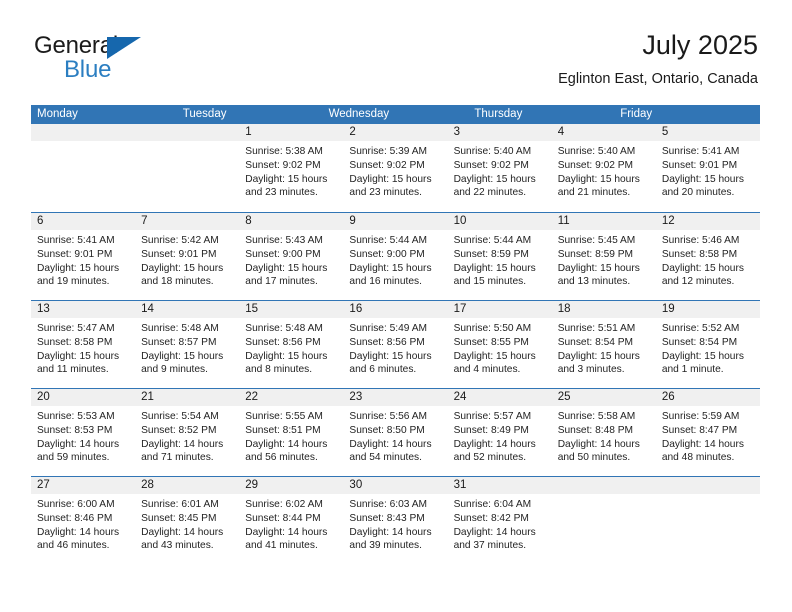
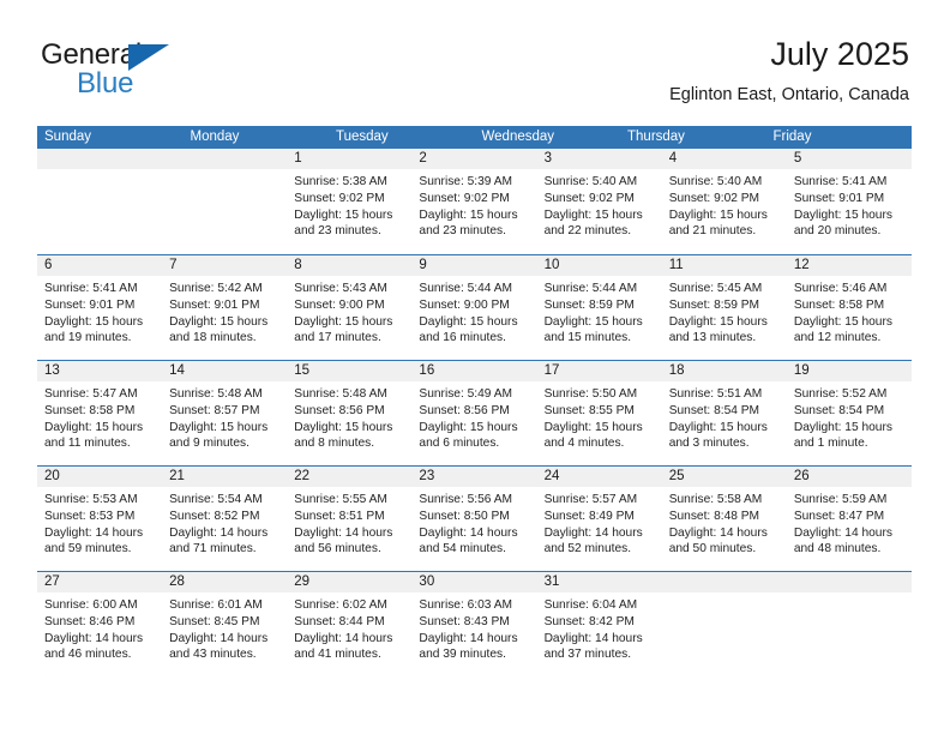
  General
  Blue
  July 2025
  Eglinton East, Ontario, Canada
+ Sunday
  Monday
  Tuesday
  Wednesday
  Thursday
  Friday
  1
  Sunrise: 5:38 AM
  Sunset: 9:02 PM
  Daylight: 15 hours
  and 23 minutes.
  2
  Sunrise: 5:39 AM
  Sunset: 9:02 PM
  Daylight: 15 hours
  and 23 minutes.
  3
  Sunrise: 5:40 AM
  Sunset: 9:02 PM
  Daylight: 15 hours
  and 22 minutes.
  4
  Sunrise: 5:40 AM
  Sunset: 9:02 PM
  Daylight: 15 hours
  and 21 minutes.
  5
  Sunrise: 5:41 AM
  Sunset: 9:01 PM
  Daylight: 15 hours
  and 20 minutes.
  6
  Sunrise: 5:41 AM
  Sunset: 9:01 PM
  Daylight: 15 hours
  and 19 minutes.
  7
  Sunrise: 5:42 AM
  Sunset: 9:01 PM
  Daylight: 15 hours
  and 18 minutes.
  8
  Sunrise: 5:43 AM
  Sunset: 9:00 PM
  Daylight: 15 hours
  and 17 minutes.
  9
  Sunrise: 5:44 AM
  Sunset: 9:00 PM
  Daylight: 15 hours
  and 16 minutes.
  10
  Sunrise: 5:44 AM
  Sunset: 8:59 PM
  Daylight: 15 hours
  and 15 minutes.
  11
  Sunrise: 5:45 AM
  Sunset: 8:59 PM
  Daylight: 15 hours
  and 13 minutes.
  12
  Sunrise: 5:46 AM
  Sunset: 8:58 PM
  Daylight: 15 hours
  and 12 minutes.
  13
  Sunrise: 5:47 AM
  Sunset: 8:58 PM
  Daylight: 15 hours
  and 11 minutes.
  14
  Sunrise: 5:48 AM
  Sunset: 8:57 PM
  Daylight: 15 hours
  and 9 minutes.
  15
  Sunrise: 5:48 AM
  Sunset: 8:56 PM
  Daylight: 15 hours
  and 8 minutes.
  16
  Sunrise: 5:49 AM
  Sunset: 8:56 PM
  Daylight: 15 hours
  and 6 minutes.
  17
  Sunrise: 5:50 AM
  Sunset: 8:55 PM
  Daylight: 15 hours
  and 4 minutes.
  18
  Sunrise: 5:51 AM
  Sunset: 8:54 PM
  Daylight: 15 hours
  and 3 minutes.
  19
  Sunrise: 5:52 AM
  Sunset: 8:54 PM
  Daylight: 15 hours
  and 1 minute.
  20
  Sunrise: 5:53 AM
  Sunset: 8:53 PM
  Daylight: 14 hours
  and 59 minutes.
  21
  Sunrise: 5:54 AM
  Sunset: 8:52 PM
  Daylight: 14 hours
  and 71 minutes.
  22
  Sunrise: 5:55 AM
  Sunset: 8:51 PM
  Daylight: 14 hours
  and 56 minutes.
  23
  Sunrise: 5:56 AM
  Sunset: 8:50 PM
  Daylight: 14 hours
  and 54 minutes.
  24
  Sunrise: 5:57 AM
  Sunset: 8:49 PM
  Daylight: 14 hours
  and 52 minutes.
  25
  Sunrise: 5:58 AM
  Sunset: 8:48 PM
  Daylight: 14 hours
  and 50 minutes.
  26
  Sunrise: 5:59 AM
  Sunset: 8:47 PM
  Daylight: 14 hours
  and 48 minutes.
  27
  Sunrise: 6:00 AM
  Sunset: 8:46 PM
  Daylight: 14 hours
  and 46 minutes.
  28
  Sunrise: 6:01 AM
  Sunset: 8:45 PM
  Daylight: 14 hours
  and 43 minutes.
  29
  Sunrise: 6:02 AM
  Sunset: 8:44 PM
  Daylight: 14 hours
  and 41 minutes.
  30
  Sunrise: 6:03 AM
  Sunset: 8:43 PM
  Daylight: 14 hours
  and 39 minutes.
  31
  Sunrise: 6:04 AM
  Sunset: 8:42 PM
  Daylight: 14 hours
  and 37 minutes.
